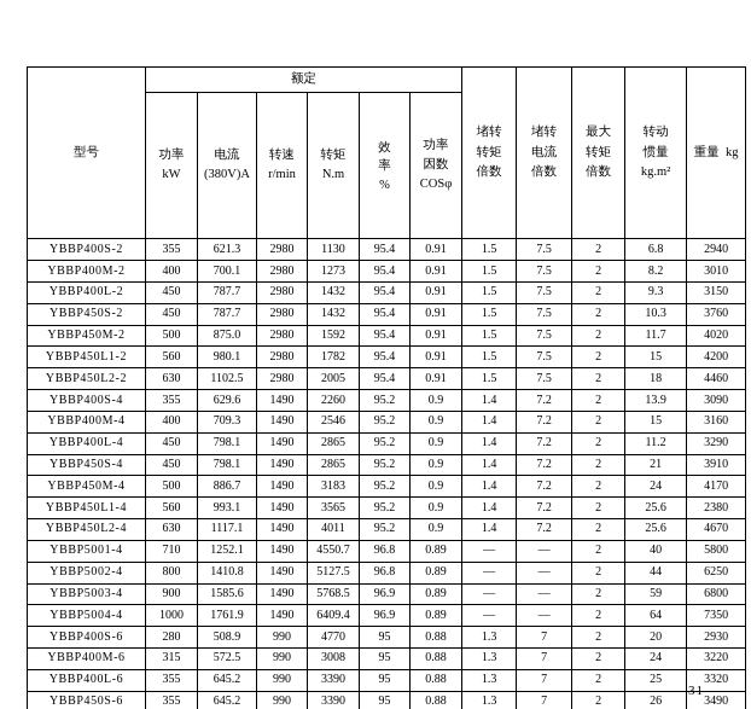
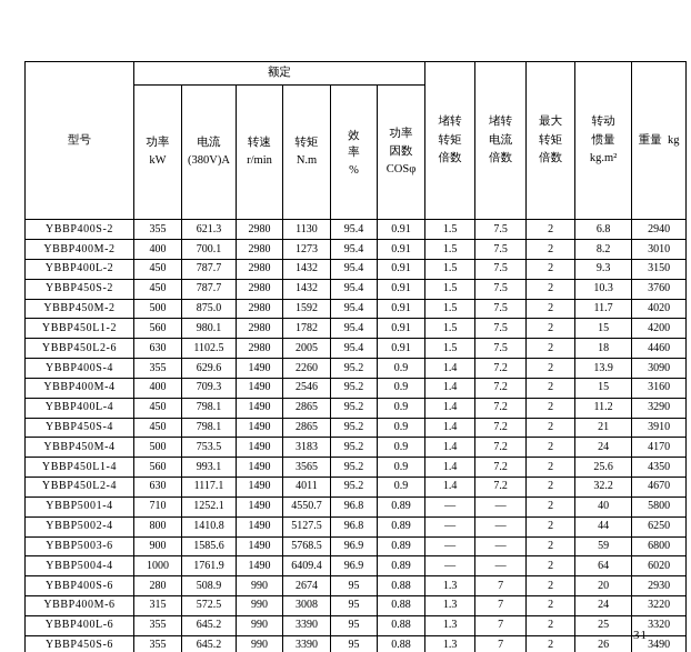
  型号	额定	堵转 转矩 倍数	堵转 电流 倍数	最大 转矩 倍数	转动 惯量 kg.m²	重量 kg
  功率 kW	电流 (380V)A	转速 r/min	转矩 N.m	效 率 %	功率 因数 COSφ
  YBBP400S-2	355	621.3	2980	1130	95.4	0.91	1.5	7.5	2	6.8	2940
  YBBP400M-2	400	700.1	2980	1273	95.4	0.91	1.5	7.5	2	8.2	3010
  YBBP400L-2	450	787.7	2980	1432	95.4	0.91	1.5	7.5	2	9.3	3150
  YBBP450S-2	450	787.7	2980	1432	95.4	0.91	1.5	7.5	2	10.3	3760
  YBBP450M-2	500	875.0	2980	1592	95.4	0.91	1.5	7.5	2	11.7	4020
  YBBP450L1-2	560	980.1	2980	1782	95.4	0.91	1.5	7.5	2	15	4200
- YBBP450L2-2	630	1102.5	2980	2005	95.4	0.91	1.5	7.5	2	18	4460
+ YBBP450L2-6	630	1102.5	2980	2005	95.4	0.91	1.5	7.5	2	18	4460
  YBBP400S-4	355	629.6	1490	2260	95.2	0.9	1.4	7.2	2	13.9	3090
  YBBP400M-4	400	709.3	1490	2546	95.2	0.9	1.4	7.2	2	15	3160
  YBBP400L-4	450	798.1	1490	2865	95.2	0.9	1.4	7.2	2	11.2	3290
  YBBP450S-4	450	798.1	1490	2865	95.2	0.9	1.4	7.2	2	21	3910
- YBBP450M-4	500	886.7	1490	3183	95.2	0.9	1.4	7.2	2	24	4170
+ YBBP450M-4	500	753.5	1490	3183	95.2	0.9	1.4	7.2	2	24	4170
- YBBP450L1-4	560	993.1	1490	3565	95.2	0.9	1.4	7.2	2	25.6	2380
+ YBBP450L1-4	560	993.1	1490	3565	95.2	0.9	1.4	7.2	2	25.6	4350
- YBBP450L2-4	630	1117.1	1490	4011	95.2	0.9	1.4	7.2	2	25.6	4670
+ YBBP450L2-4	630	1117.1	1490	4011	95.2	0.9	1.4	7.2	2	32.2	4670
  YBBP5001-4	710	1252.1	1490	4550.7	96.8	0.89	—	—	2	40	5800
  YBBP5002-4	800	1410.8	1490	5127.5	96.8	0.89	—	—	2	44	6250
- YBBP5003-4	900	1585.6	1490	5768.5	96.9	0.89	—	—	2	59	6800
+ YBBP5003-6	900	1585.6	1490	5768.5	96.9	0.89	—	—	2	59	6800
- YBBP5004-4	1000	1761.9	1490	6409.4	96.9	0.89	—	—	2	64	7350
+ YBBP5004-4	1000	1761.9	1490	6409.4	96.9	0.89	—	—	2	64	6020
- YBBP400S-6	280	508.9	990	4770	95	0.88	1.3	7	2	20	2930
+ YBBP400S-6	280	508.9	990	2674	95	0.88	1.3	7	2	20	2930
  YBBP400M-6	315	572.5	990	3008	95	0.88	1.3	7	2	24	3220
  YBBP400L-6	355	645.2	990	3390	95	0.88	1.3	7	2	25	3320
  YBBP450S-6	355	645.2	990	3390	95	0.88	1.3	7	2	26	3490
  31
